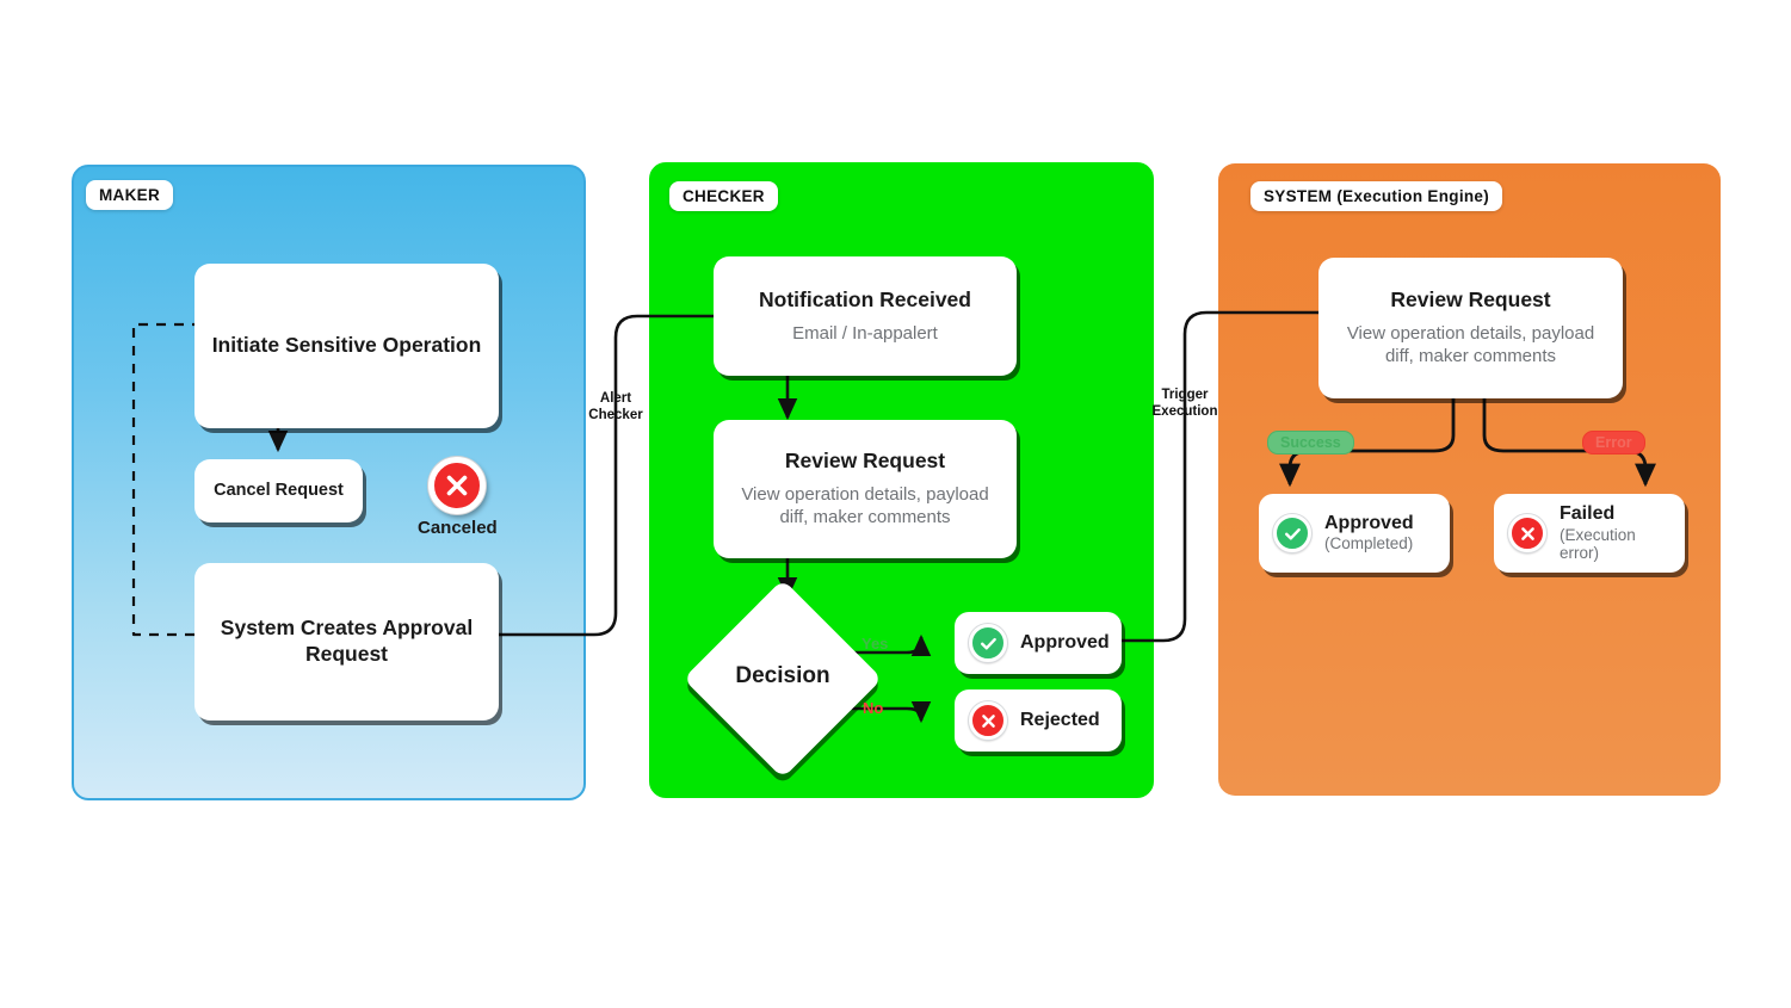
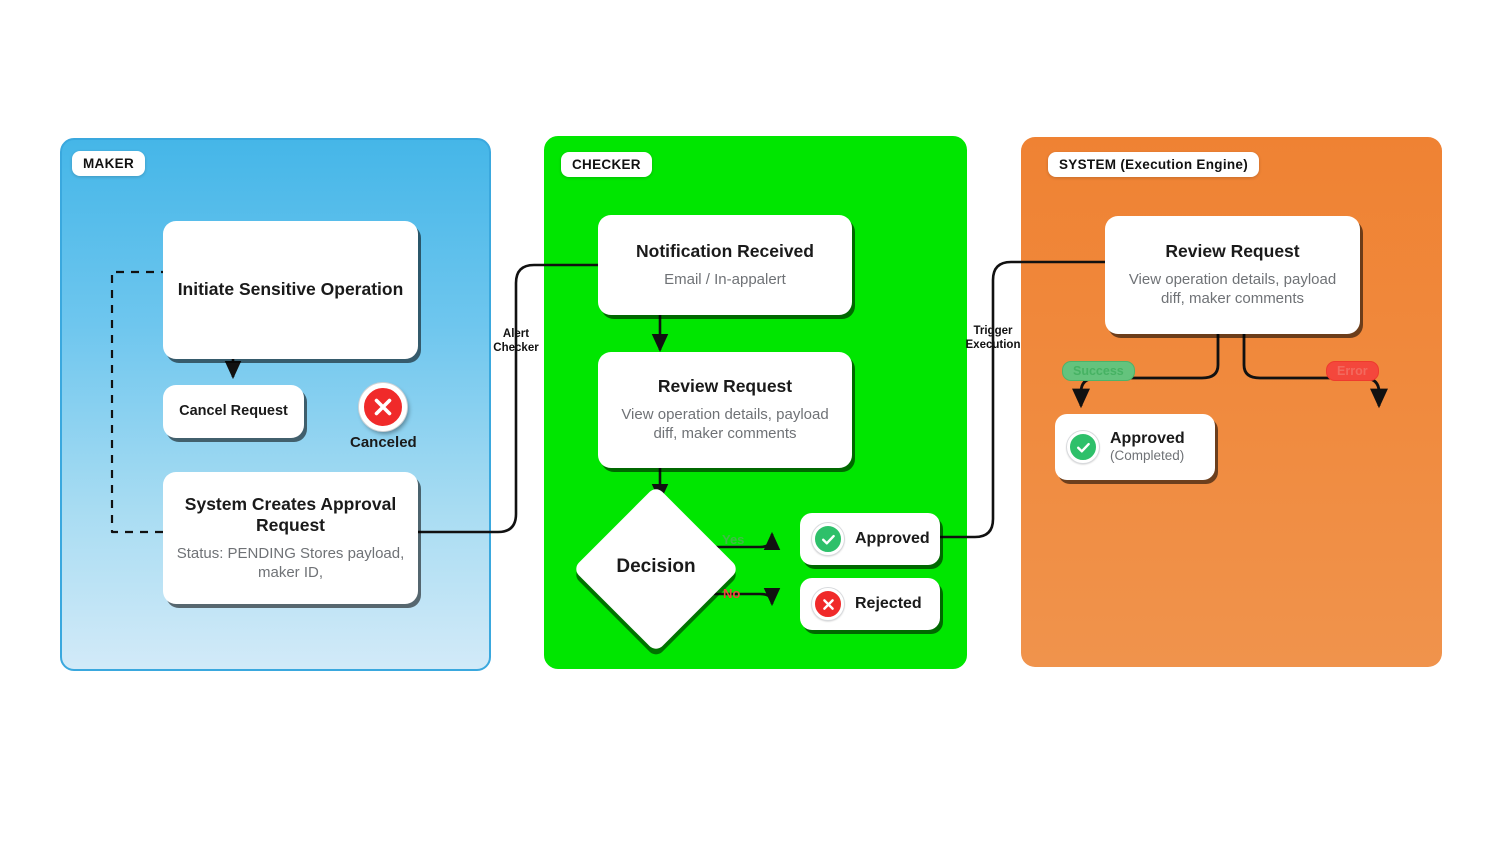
  MAKER
  CHECKER
  SYSTEM (Execution Engine)
  Initiate Sensitive Operation
  Cancel Request
  Canceled
  System Creates Approval Request
+ Status: PENDING Stores payload, maker ID,
  Notification Received
  Email / In-appalert
  Review Request
  View operation details, payload diff, maker comments
  Decision
  Yes
  No
  Approved
  Rejected
  Review Request
  View operation details, payload diff, maker comments
  Success
  Error
  Approved
  (Completed)
- Failed
- (Execution error)
  Alert
  Checker
  Trigger
  Execution
